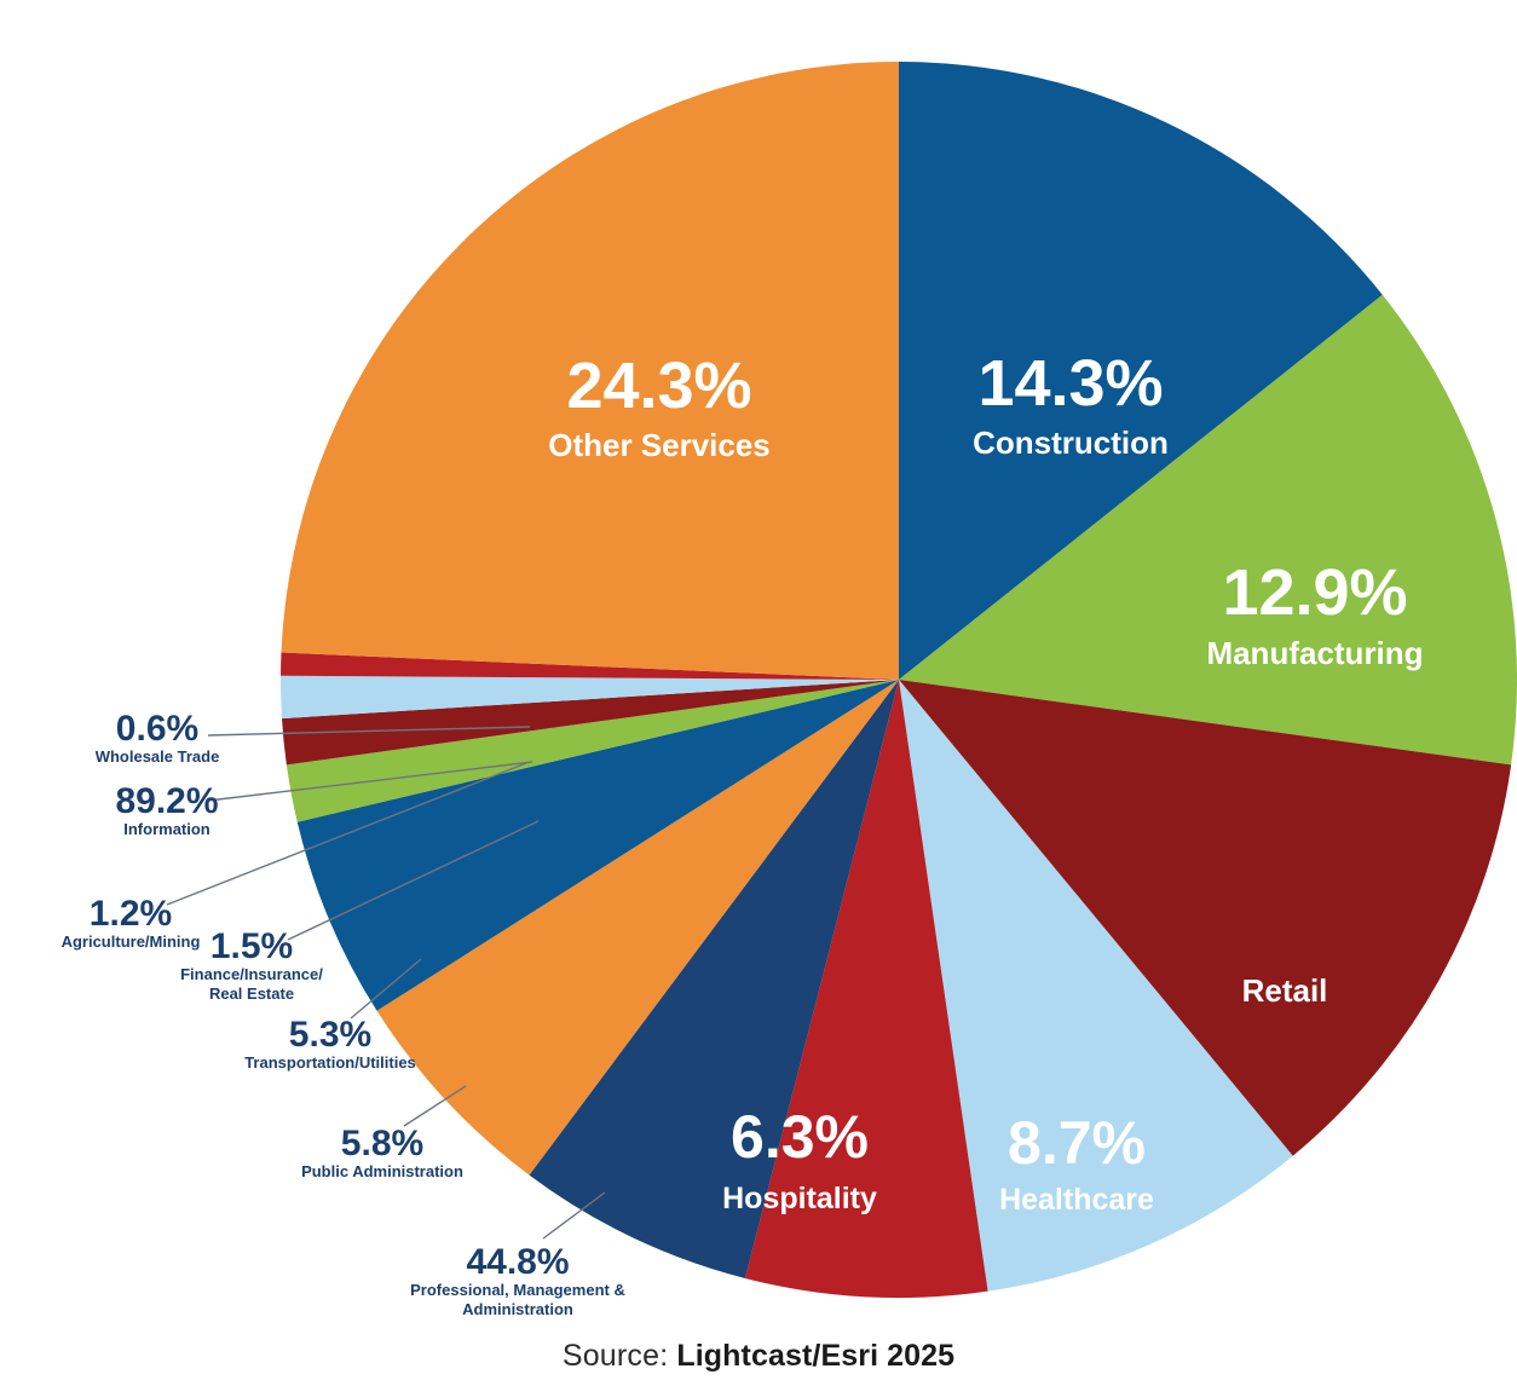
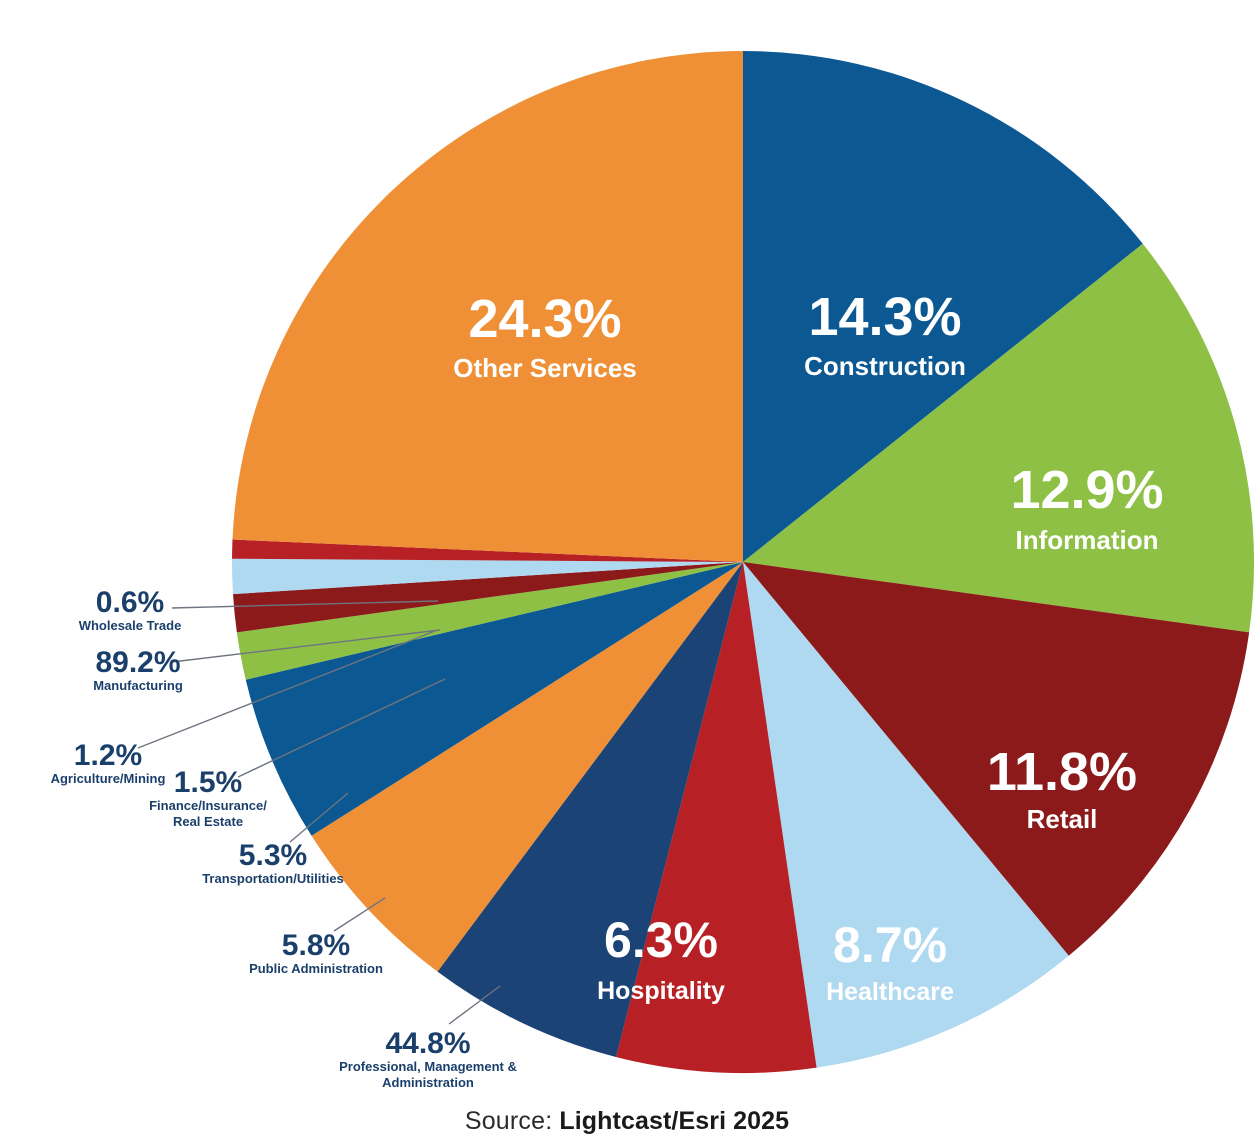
  14.3%
  Construction
  12.9%
- Manufacturing
+ Information
+ 11.8%
  Retail
  8.7%
  Healthcare
  6.3%
  Hospitality
  44.8%
  Professional, Management &
  Administration
  5.8%
  Public Administration
  5.3%
  Transportation/Utilities
  1.5%
  Finance/Insurance/
  Real Estate
  1.2%
  Agriculture/Mining
  89.2%
- Information
+ Manufacturing
  0.6%
  Wholesale Trade
  24.3%
  Other Services
  Source: Lightcast/Esri 2025
